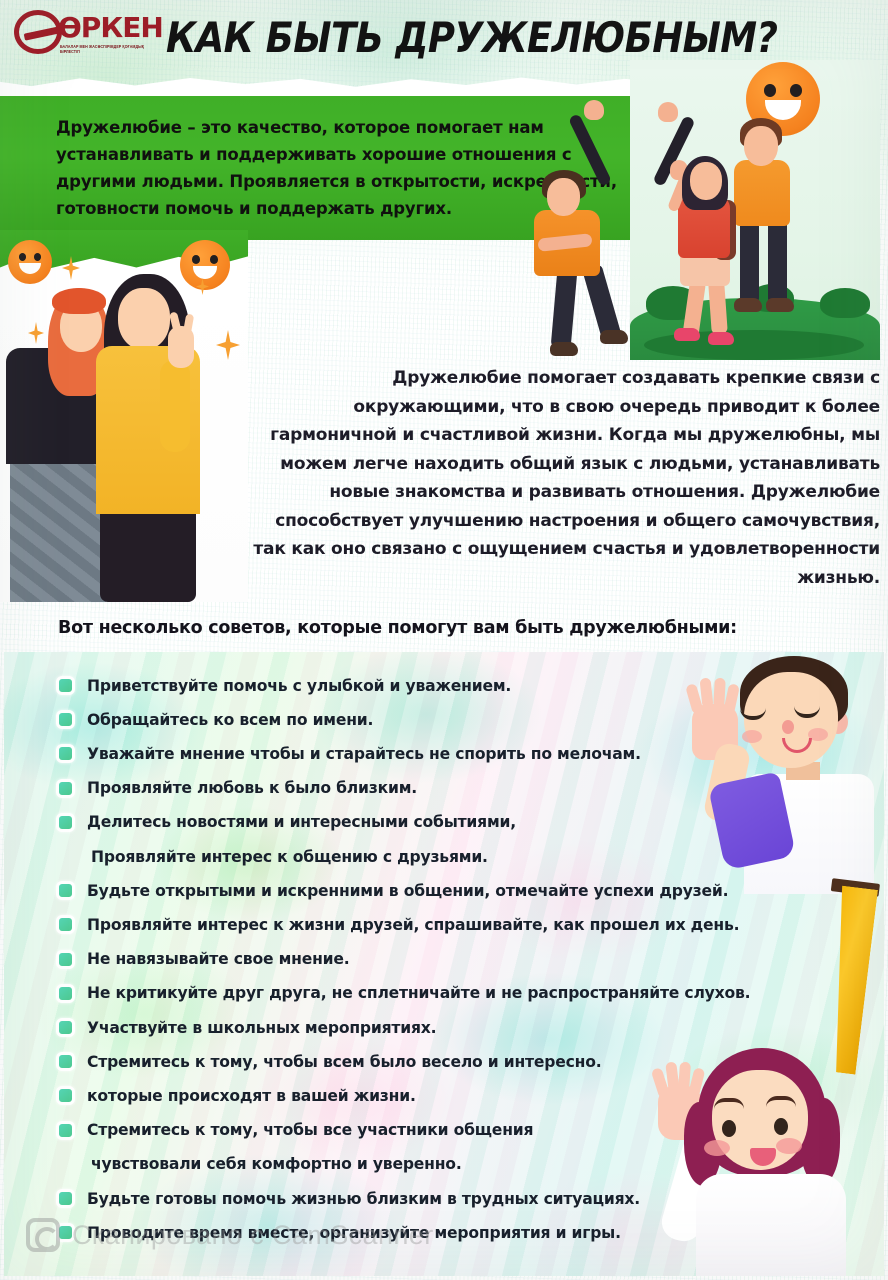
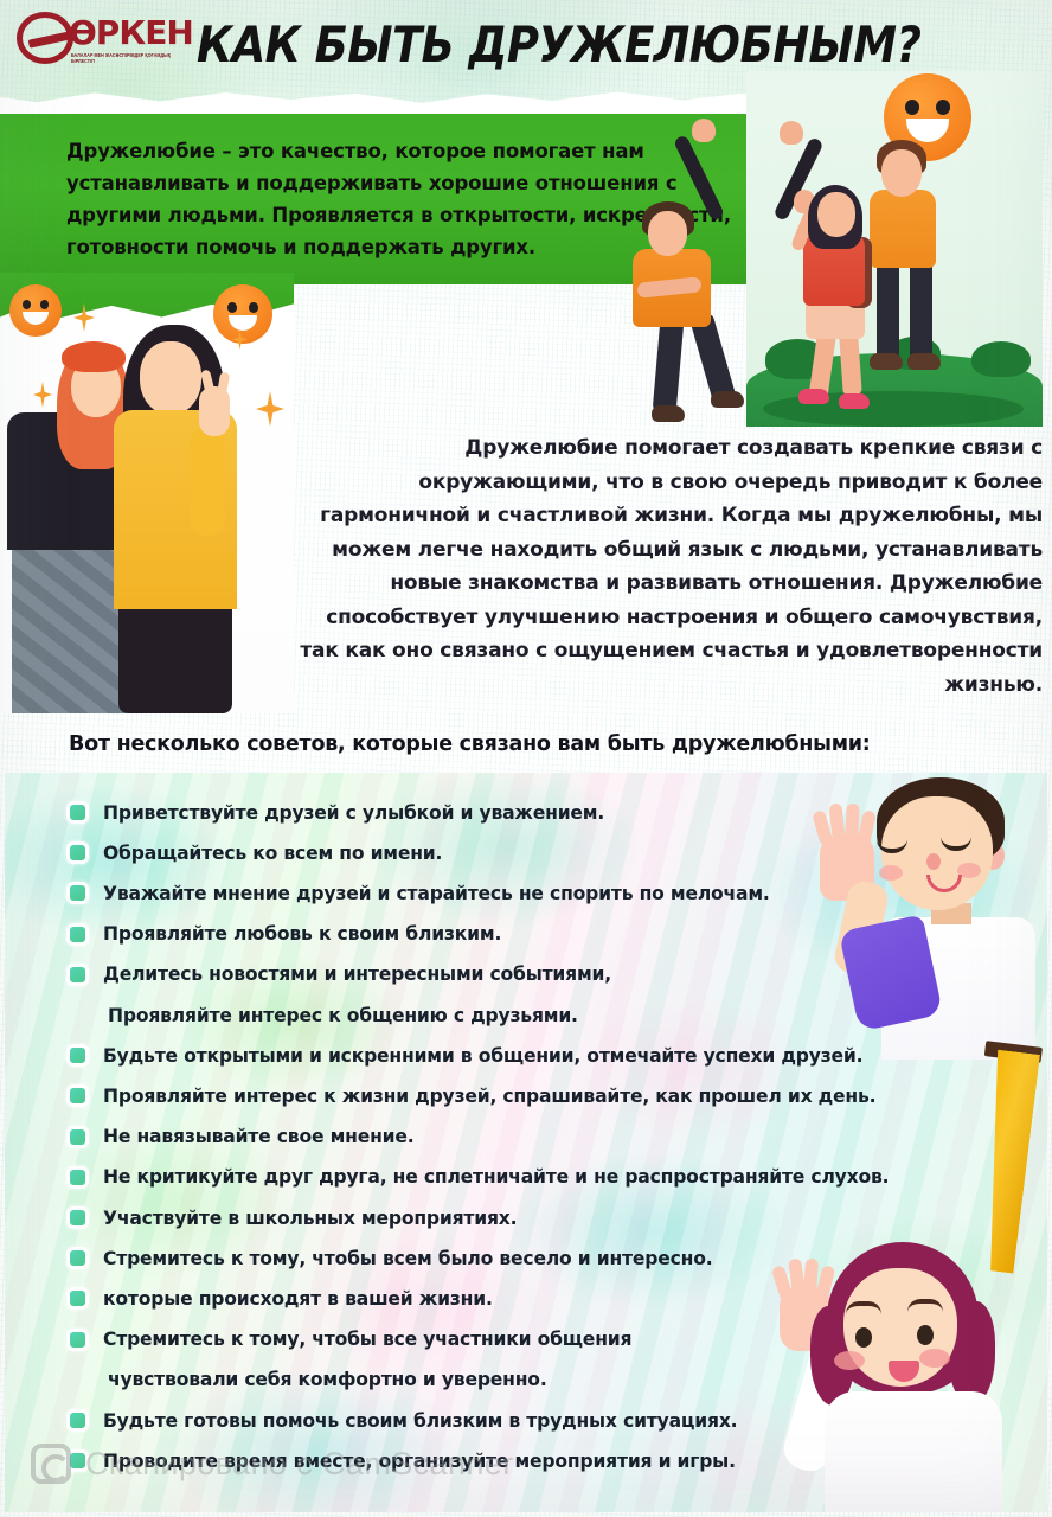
  ӨРКЕН
  КАК БЫТЬ ДРУЖЕЛЮБНЫМ?
  Дружелюбие – это качество, которое помогает нам устанавливать и поддерживать хорошие отношения с другими людьми. Проявляется в открытости, искрет, готовности помочь и поддержать других.
  Дружелюбие помогает создавать крепкие связи с окружающими, что в свою очередь приводит к более гармоничной и счастливой жизни. Когда мы дружелюбны, мы можем легче находить общий язык с людьми, устанавливать новые знакомства и развивать отношения. Дружелюбие способствует улучшению настроения и общего самочувствия, так как оно связано с ощущением счастья и удовлетворенности жизнью.
- Вот несколько советов, которые помогут вам быть дружелюбными:
+ Вот несколько советов, которые связано вам быть дружелюбными:
- Приветствуйте помочь с улыбкой и уважением.
+ Приветствуйте друзей с улыбкой и уважением.
  Обращайтесь ко всем по имени.
- Уважайте мнение чтобы и старайтесь не спорить по мелочам.
+ Уважайте мнение друзей и старайтесь не спорить по мелочам.
- Проявляйте любовь к было близким.
+ Проявляйте любовь к своим близким.
  Делитесь новостями и интересными событиями,
  Проявляйте интерес к общению с друзьями.
  Будьте открытыми и искренними в общении, отмечайте успехи друзей.
  Проявляйте интерес к жизни друзей, спрашивайте, как прошел их день.
  Не навязывайте свое мнение.
  Не критикуйте друг друга, не сплетничайте и не распространяйте слухов.
  Участвуйте в школьных мероприятиях.
  Стремитесь к тому, чтобы всем было весело и интересно.
  которые происходят в вашей жизни.
  Стремитесь к тому, чтобы все участники общения
  чувствовали себя комфортно и уверенно.
- Будьте готовы помочь жизнью близким в трудных ситуациях.
+ Будьте готовы помочь своим близким в трудных ситуациях.
  Проводите время вместе, организуйте мероприятия и игры.
  Сканировано с CamScanner
